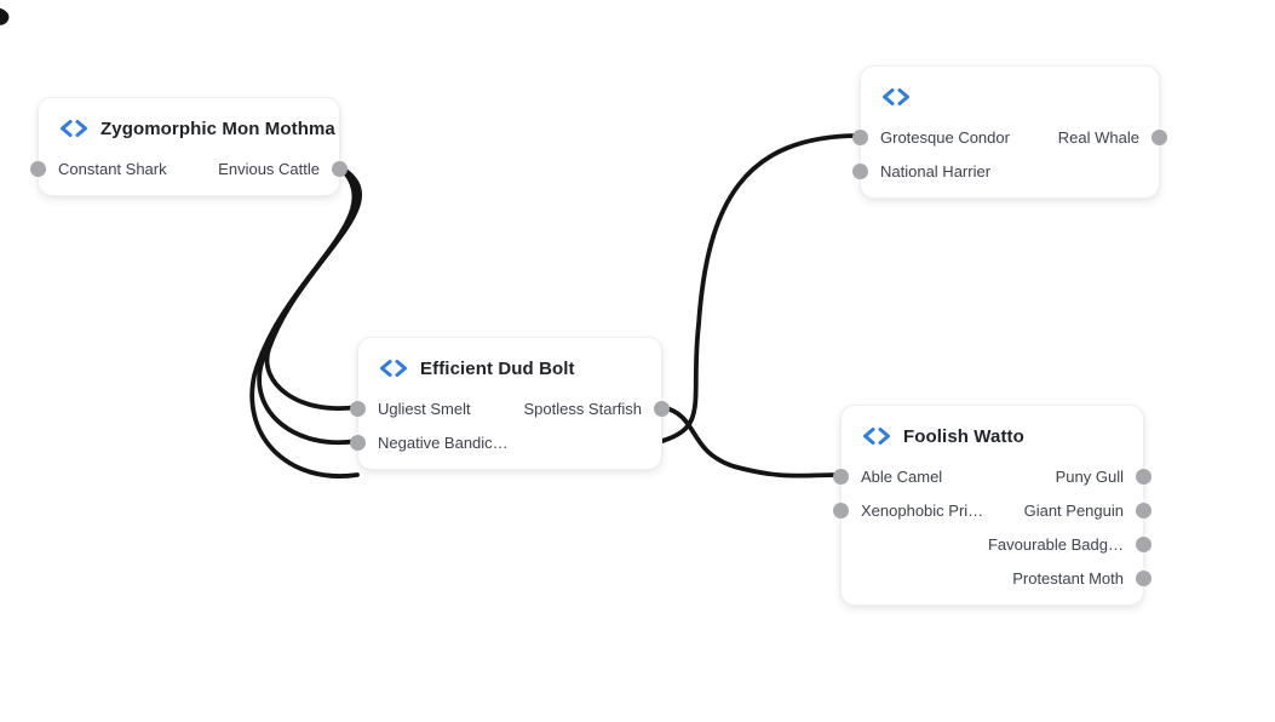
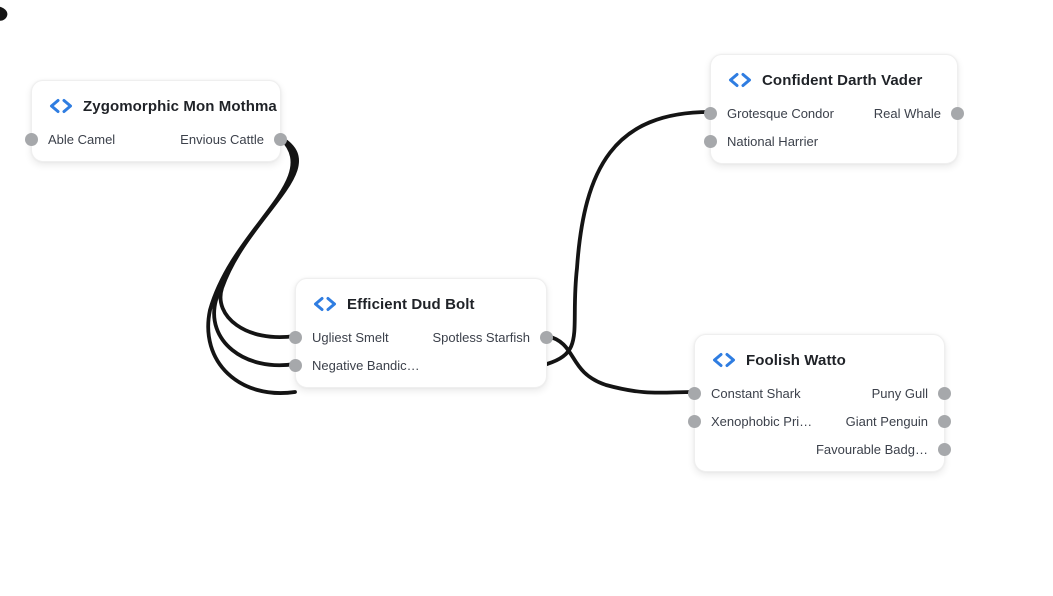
  Zygomorphic Mon Mothma
- Constant Shark
+ Able Camel
  Envious Cattle
+ Confident Darth Vader
  Grotesque Condor
  Real Whale
  National Harrier
  Efficient Dud Bolt
  Ugliest Smelt
  Spotless Starfish
  Negative Bandic…
  Foolish Watto
- Able Camel
+ Constant Shark
  Puny Gull
  Xenophobic Pri…
  Giant Penguin
  Favourable Badg…
- Protestant Moth
